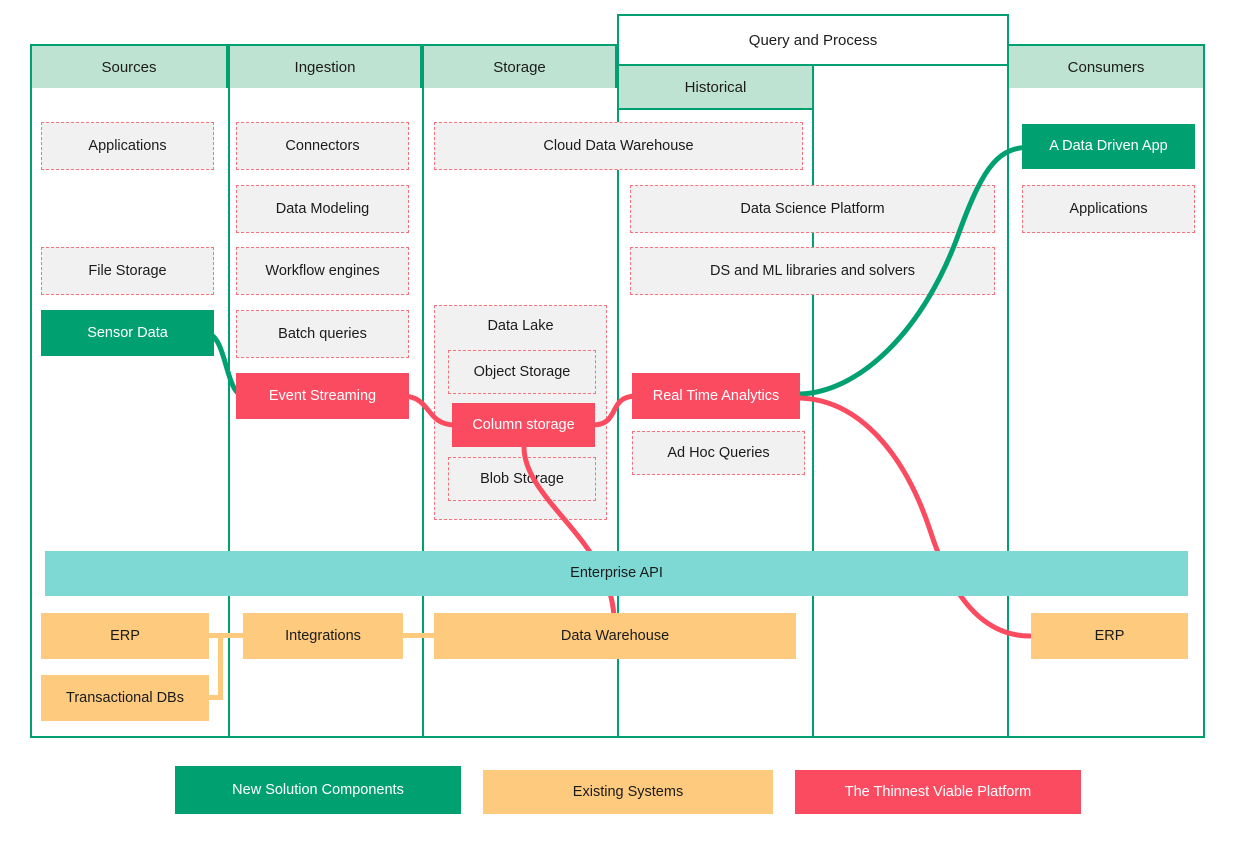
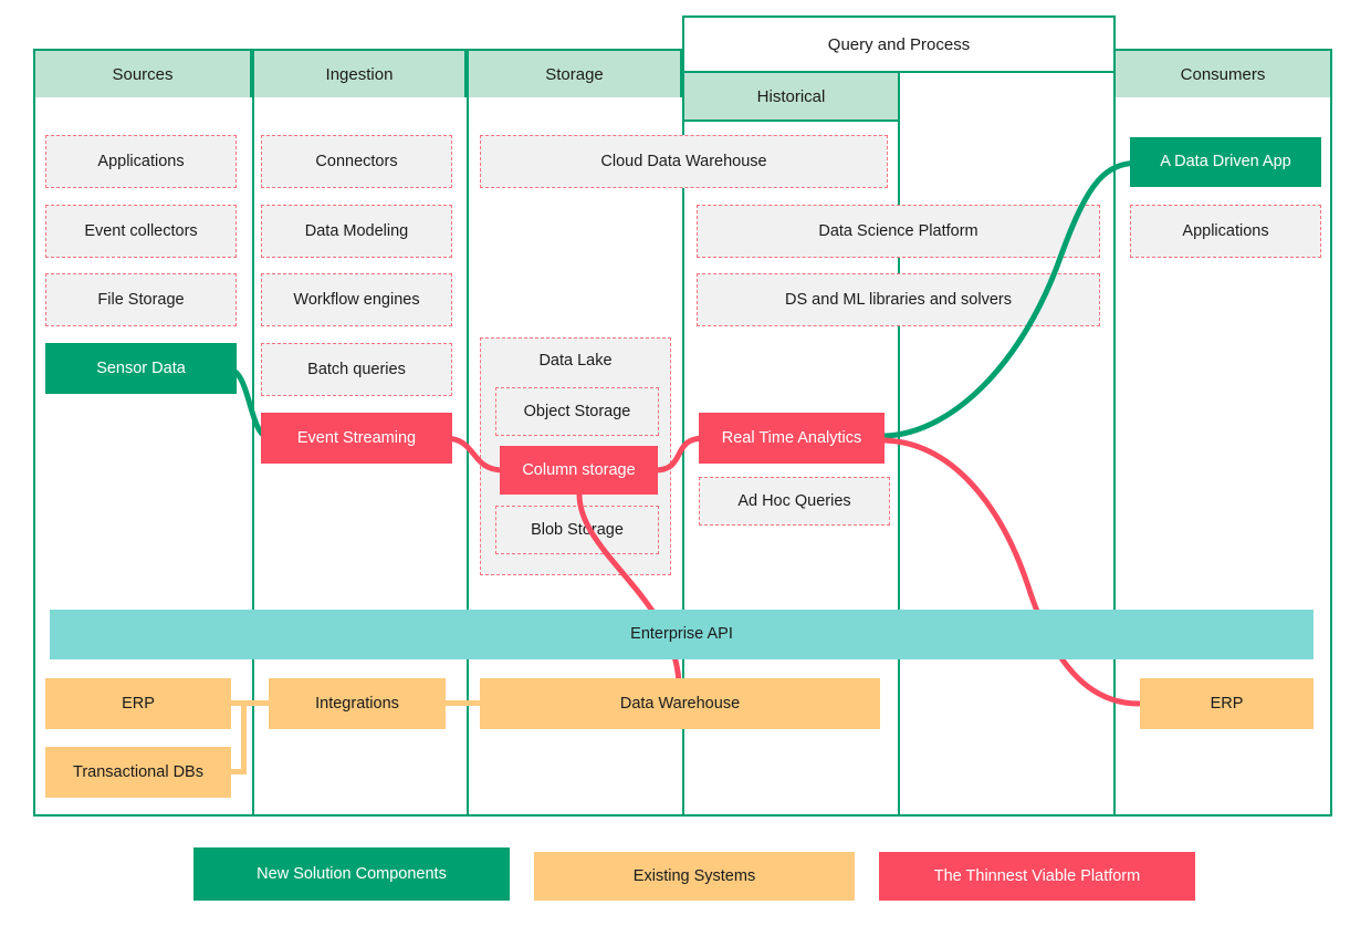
  Sources
  Ingestion
  Storage
  Consumers
  Query and Process
  Historical
  Applications
+ Event collectors
  File Storage
  Sensor Data
  Connectors
  Data Modeling
  Workflow engines
  Batch queries
  Event Streaming
  Cloud Data Warehouse
  Data Lake
  Object Storage
  Column storage
  Blob Strage
  Data Science Platform
  DS and ML libraries and solvers
  Real Time Analytics
  Ad Hoc Queries
  A Data Driven App
  Applications
  Enterprise API
  ERP
  Transactional DBs
  Integrations
  Data Warehouse
  ERP
  New Solution Components
  Existing Systems
  The Thinnest Viable Platform
